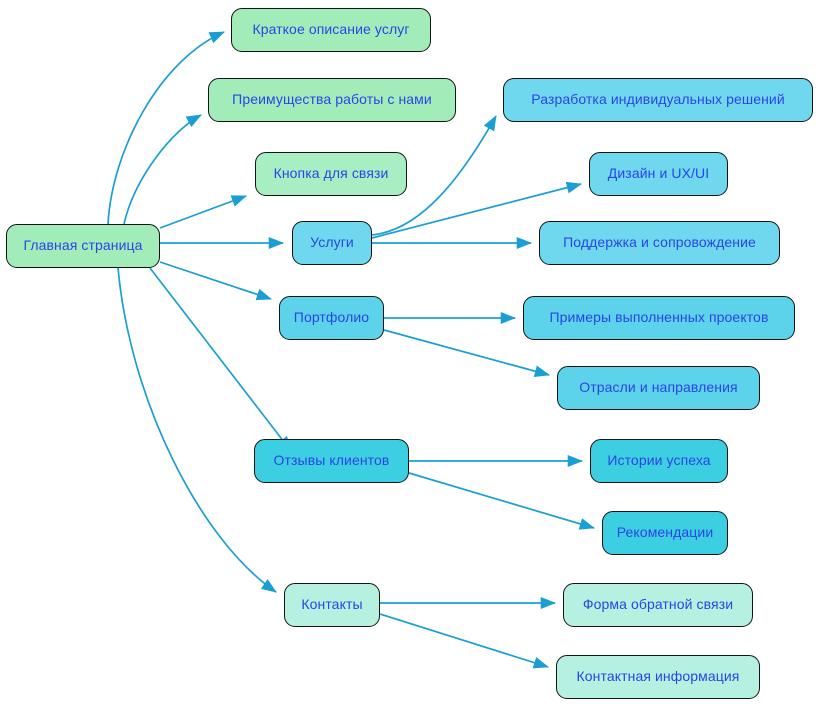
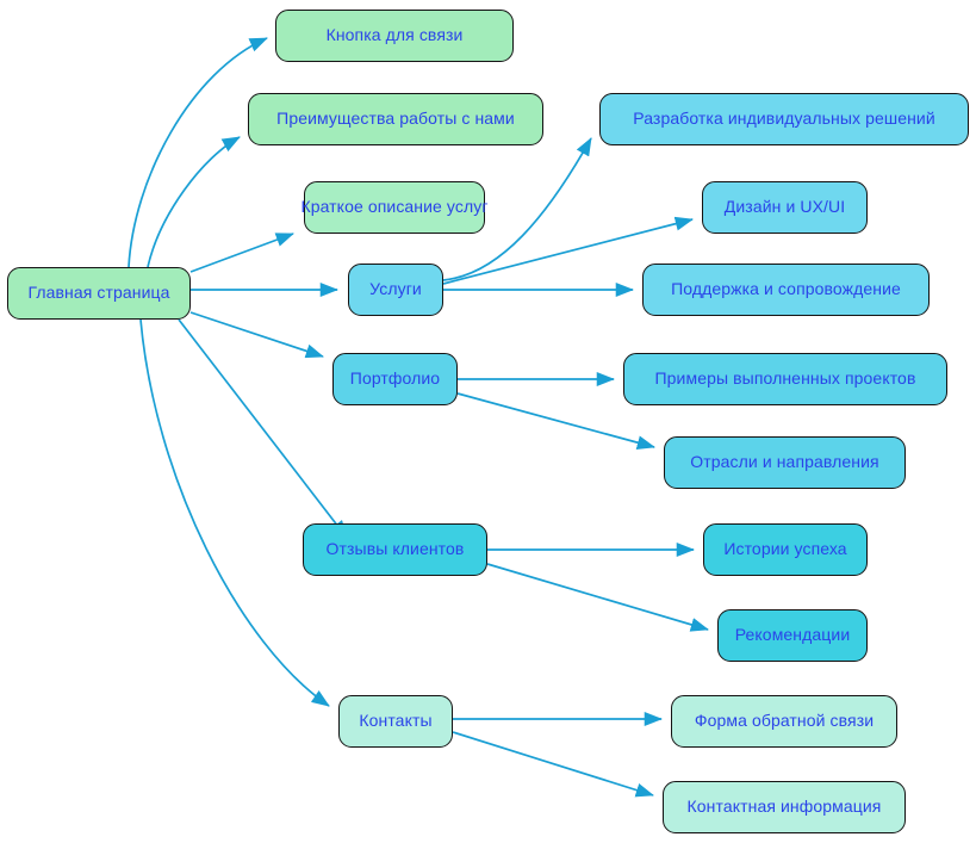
  Главная страница
- Краткое описание услуг
+ Кнопка для связи
  Преимущества работы с нами
- Кнопка для связи
+ Краткое описание услуг
  Услуги
  Разработка индивидуальных решений
  Дизайн и UX/UI
  Поддержка и сопровождение
  Портфолио
  Примеры выполненных проектов
  Отрасли и направления
  Отзывы клиентов
  Истории успеха
  Рекомендации
  Контакты
  Форма обратной связи
  Контактная информация
